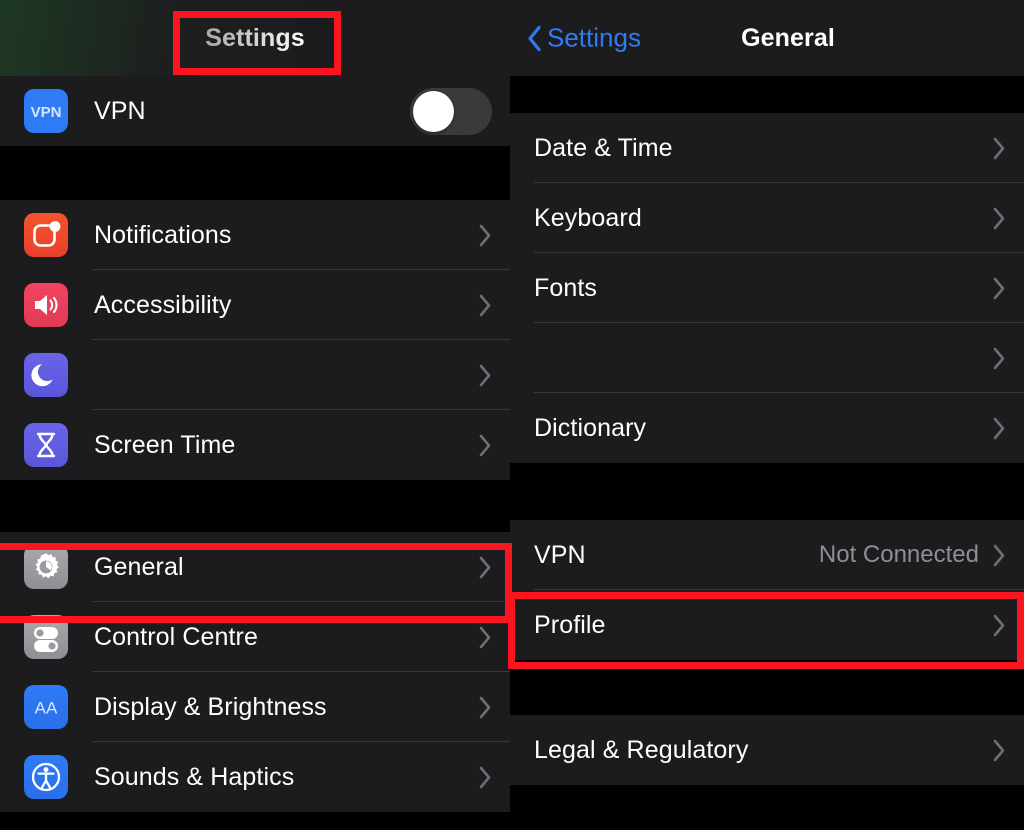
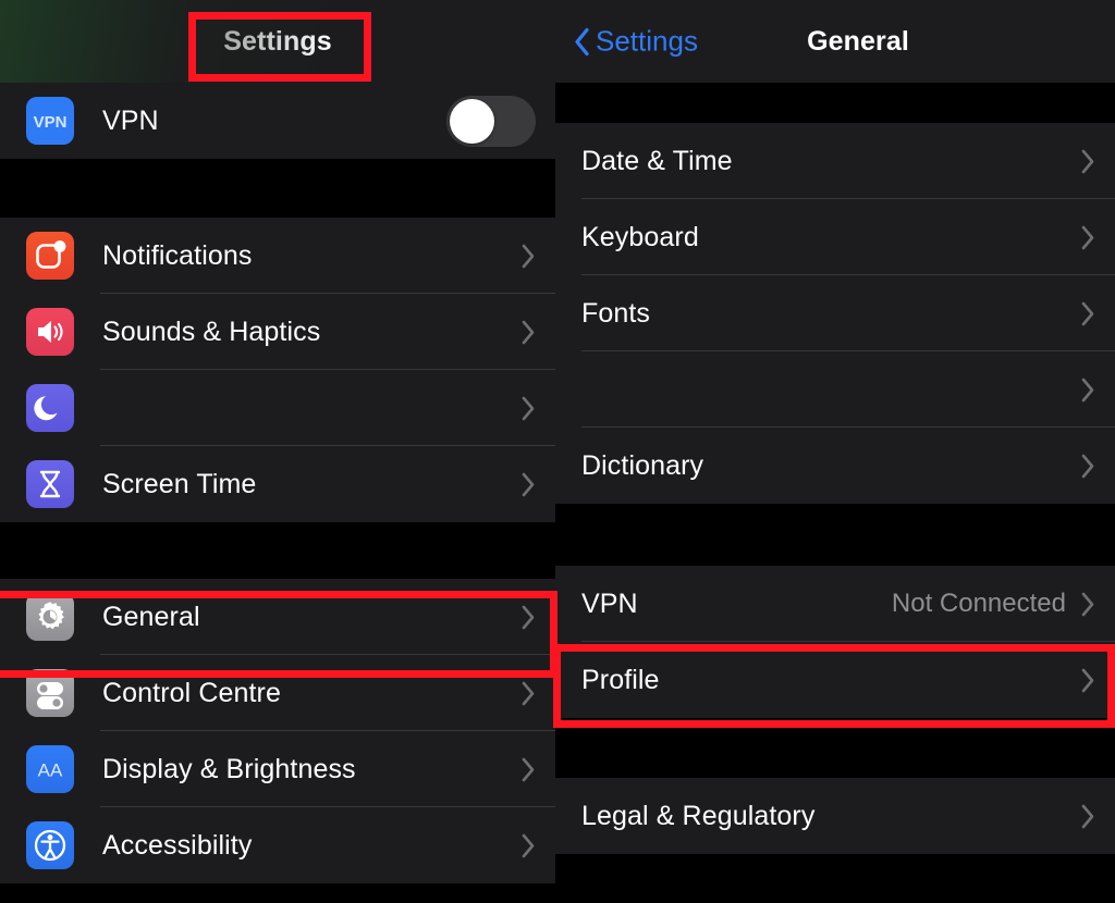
  VPN
  VPN
  Notifications
- Accessibility
+ Sounds & Haptics
  Screen Time
  General
  Control Centre
  AA
  Display & Brightness
- Sounds & Haptics
+ Accessibility
  Settings
  General
  Date & Time
  Keyboard
  Fonts
  Dictionary
  VPN
  Not Connected
  Profile
  Legal & Regulatory
